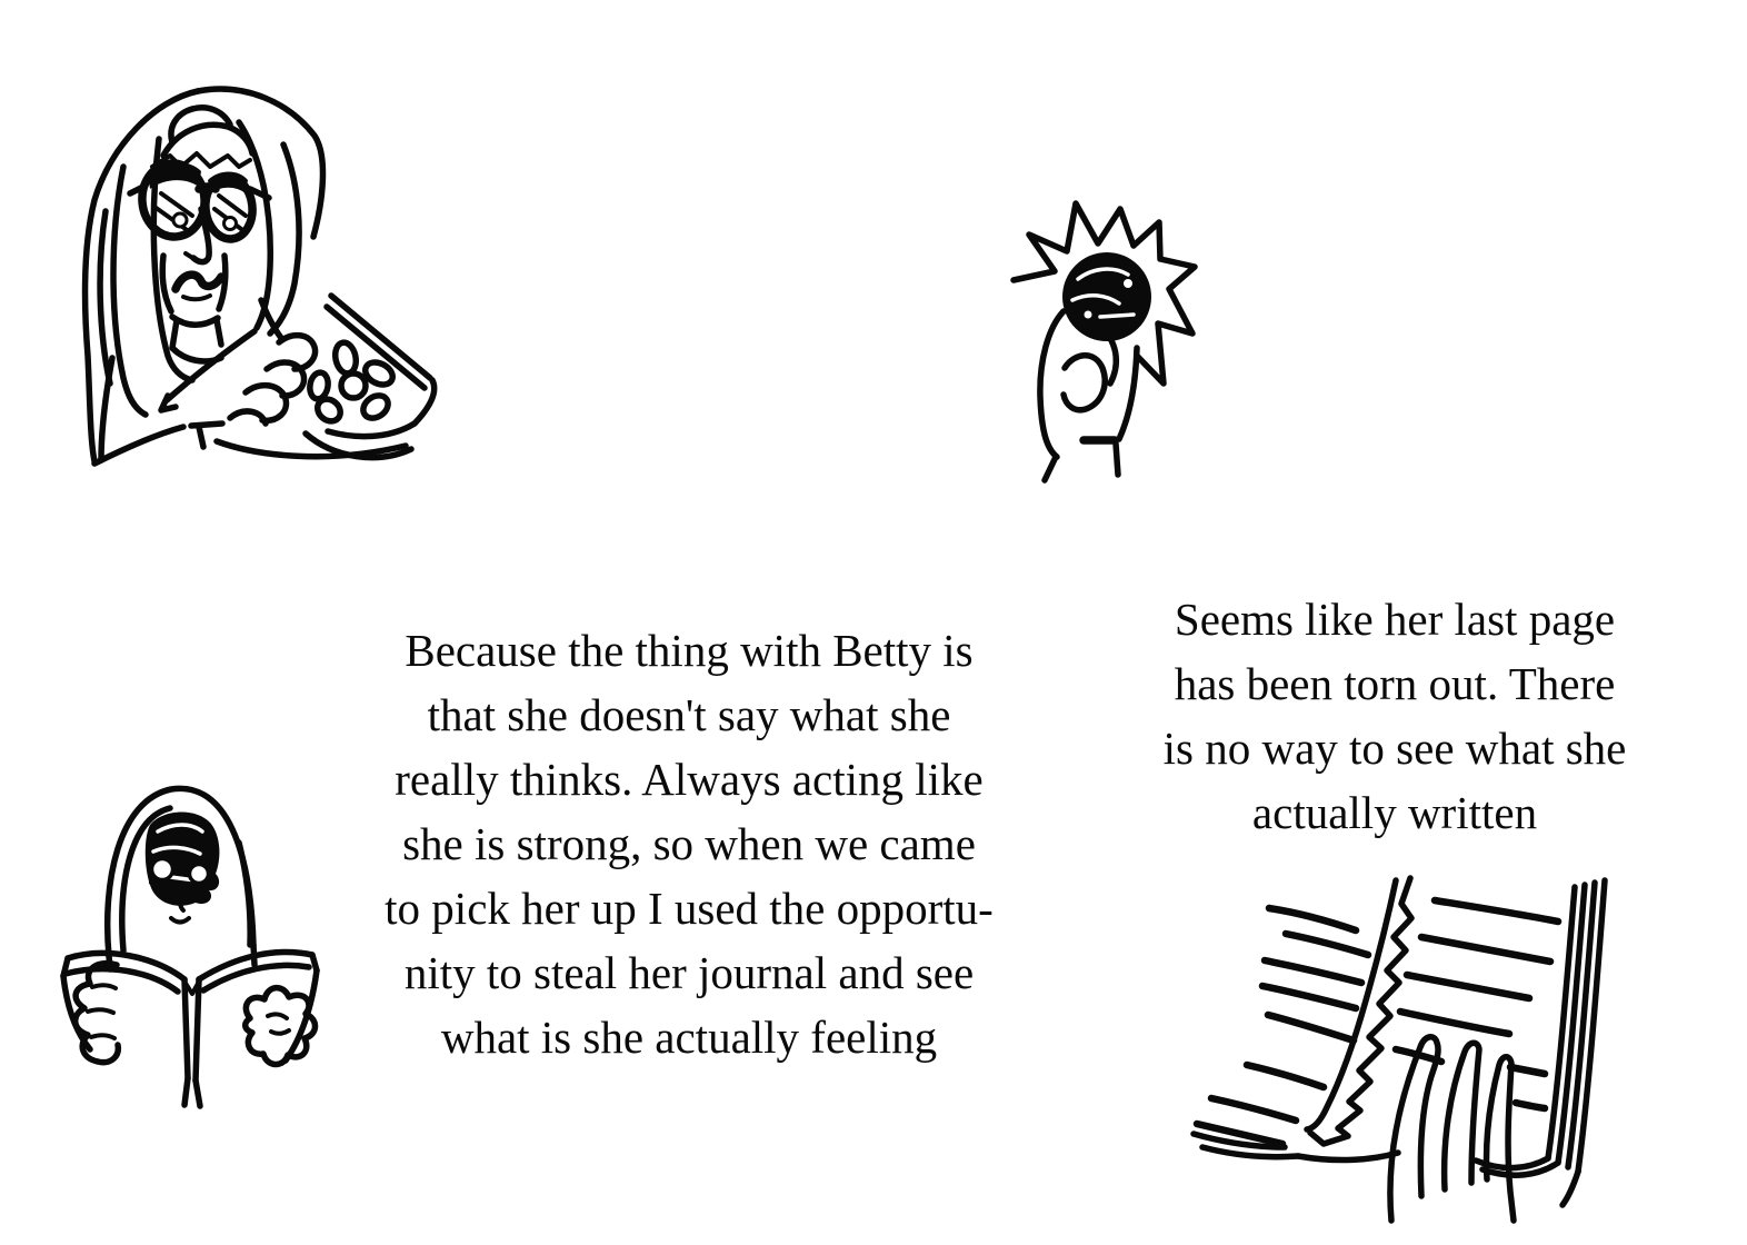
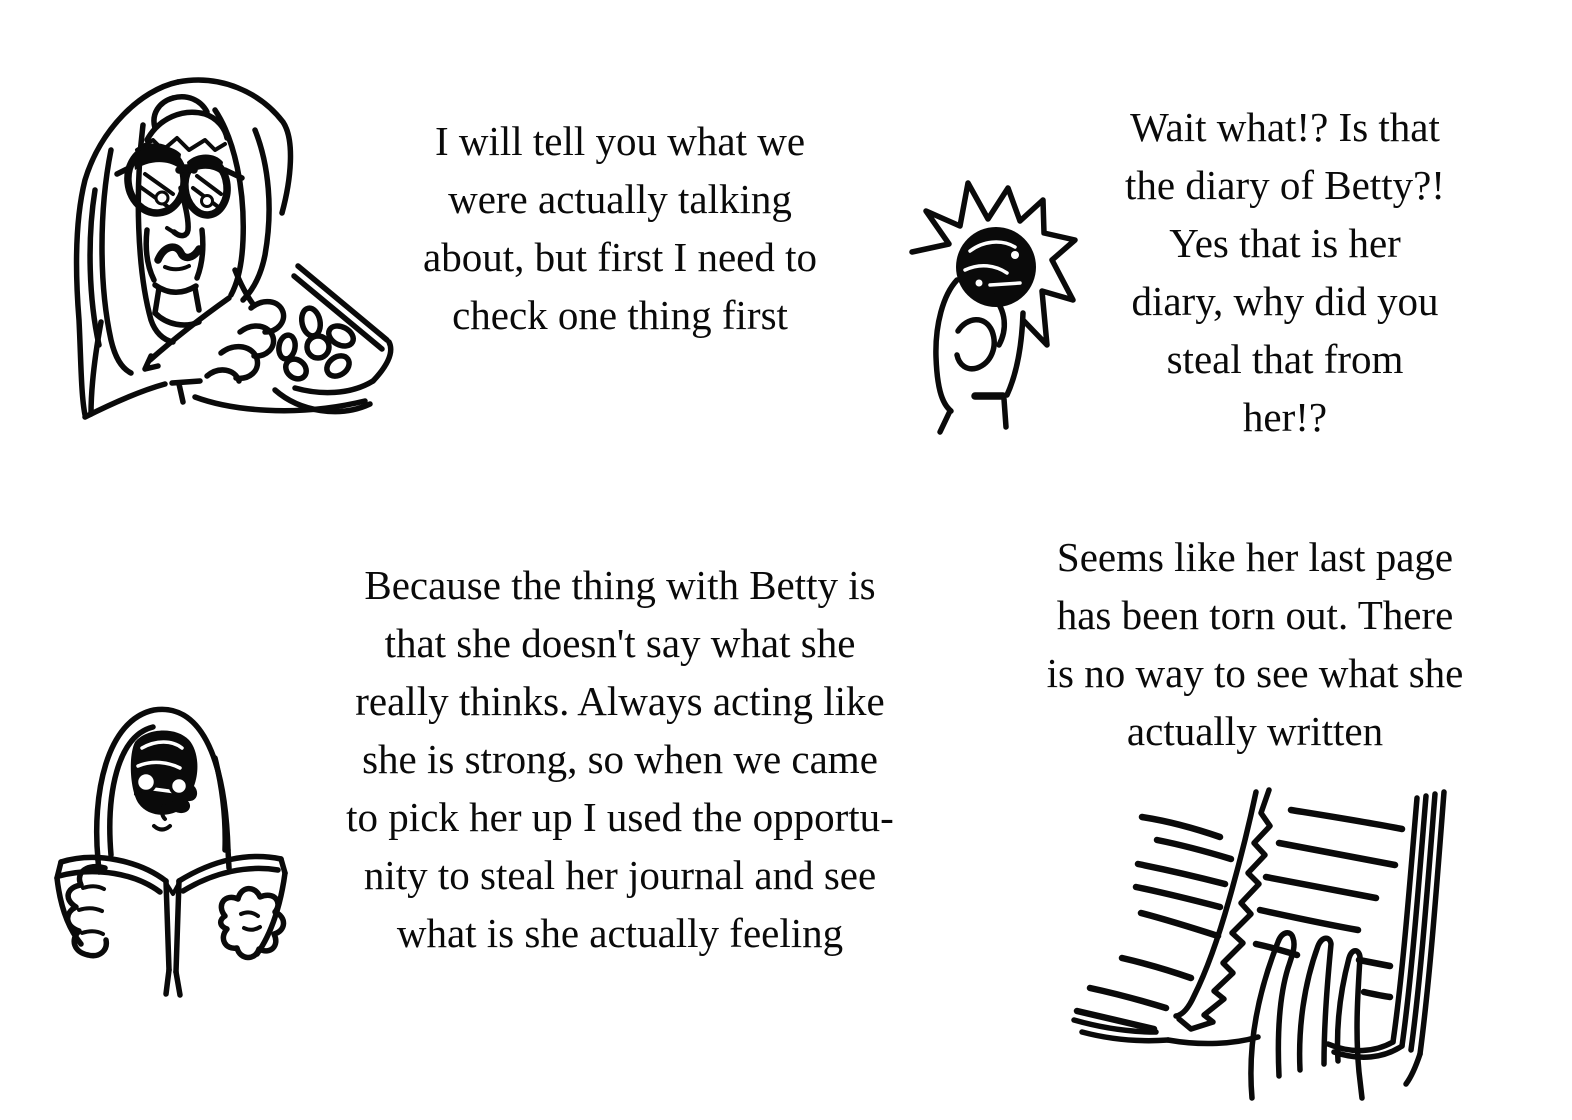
+ I will tell you what we
+ were actually talking
+ about, but first I need to
+ check one thing first
+ Wait what!? Is that
+ the diary of Betty?!
+ Yes that is her
+ diary, why did you
+ steal that from
+ her!?
  Because the thing with Betty is
  that she doesn't say what she
  really thinks. Always acting like
  she is strong, so when we came
  to pick her up I used the opportu-
  nity to steal her journal and see
  what is she actually feeling
  Seems like her last page
  has been torn out. There
  is no way to see what she
  actually written
